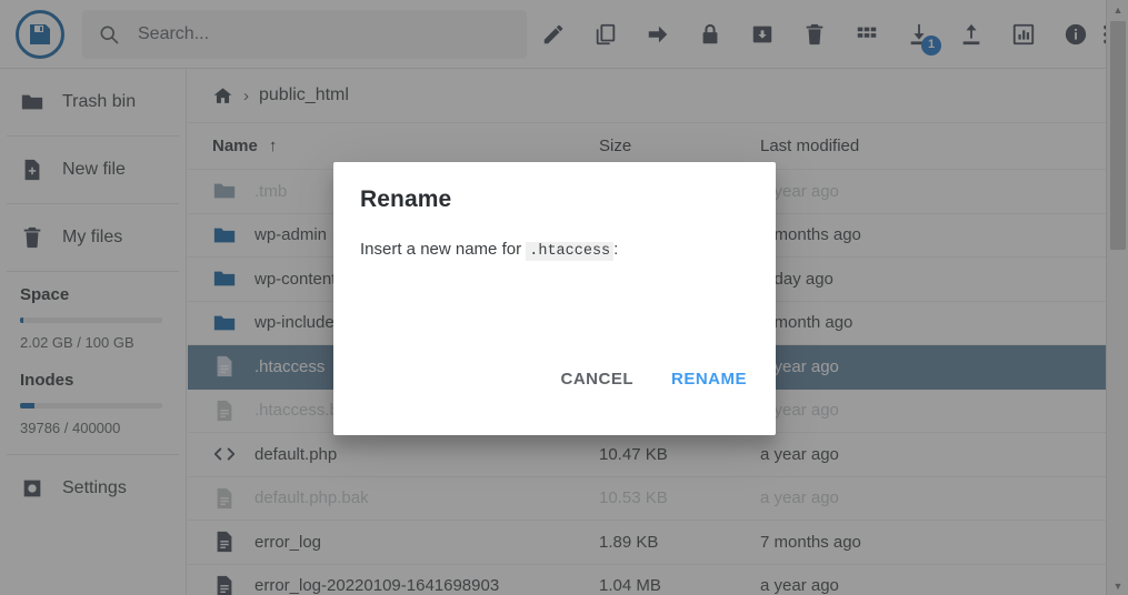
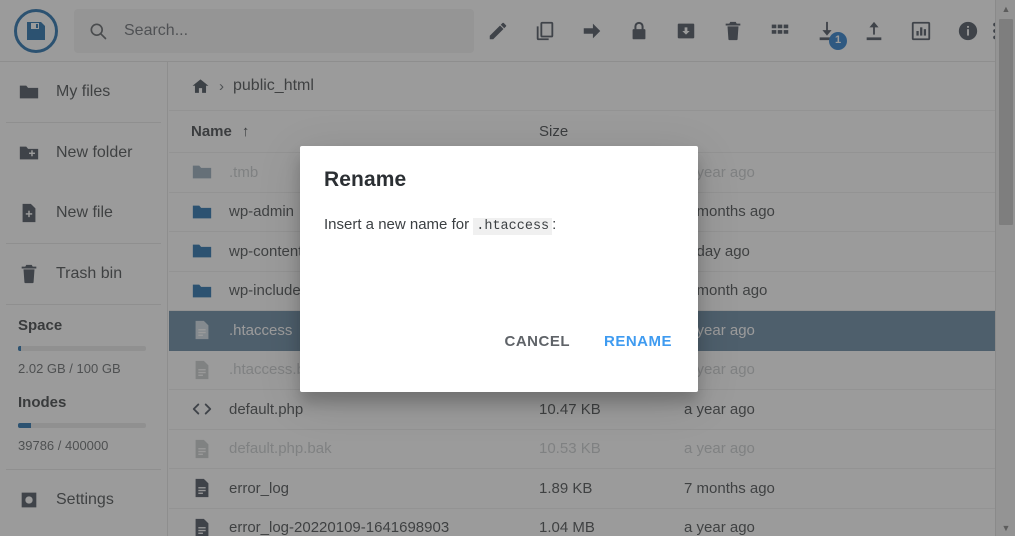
  Search...
  1
- Trash bin
+ My files
+ New folder
  New file
- My files
+ Trash bin
  Space
  2.02 GB / 100 GB
  Inodes
  39786 / 400000
  Settings
  ›
  public_html
  Name
  ↑
  Size
- Last modified
  .tmb
  year ago
  wp-admin
  months ago
  wp-conten
  day ago
  wp-include
  month ago
  .htaccess
  year ago
  .htaccess.
  year ago
  default.php
  10.47 KB
  a year ago
  default.php.bak
  10.53 KB
  a year ago
  error_log
  1.89 KB
  7 months ago
  error_log-20220109-1641698903
  1.04 MB
  a year ago
  ▲
  ▼
  Rename
  Insert a new name for .htaccess :
  CANCEL
  RENAME
